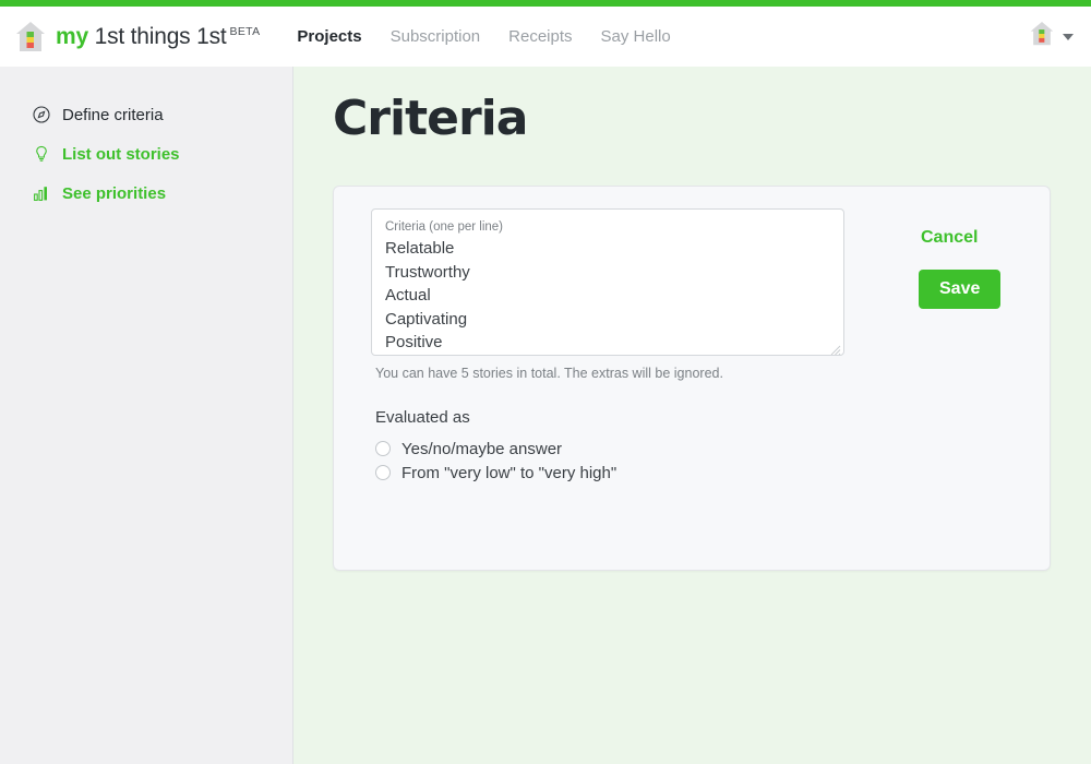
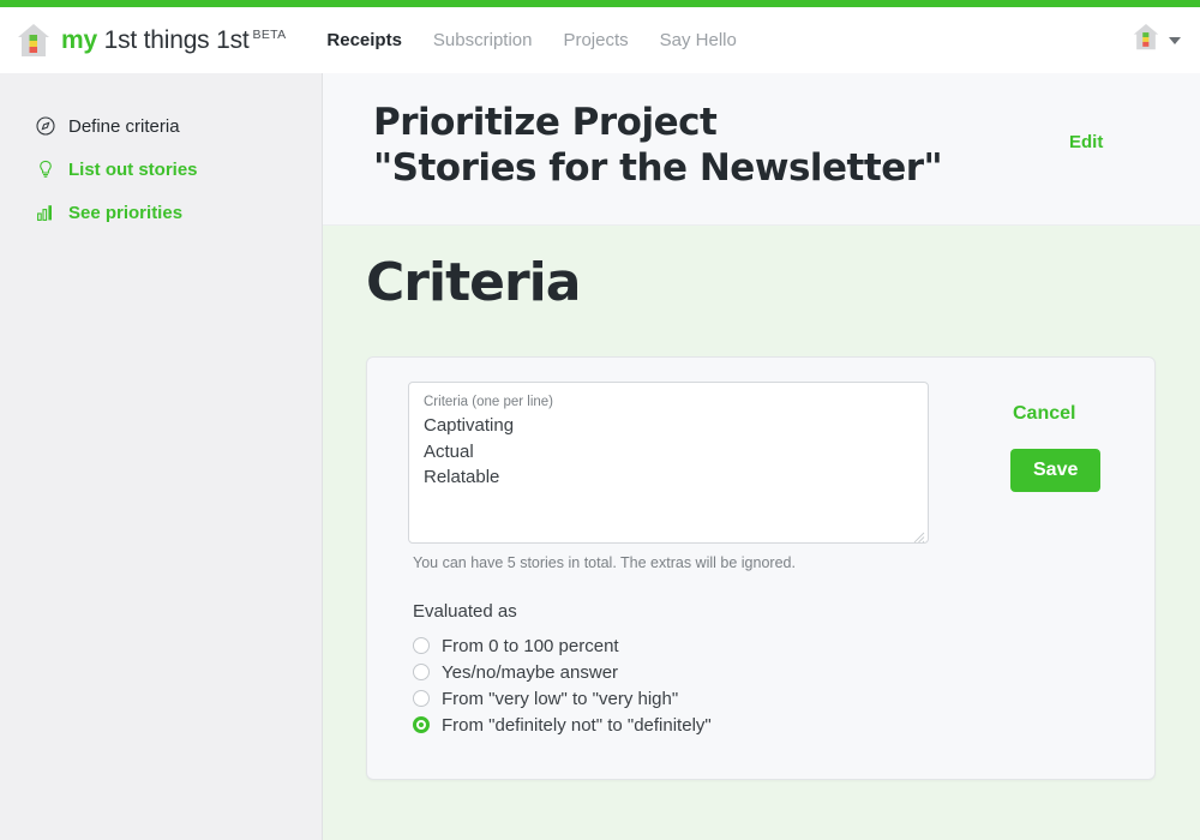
  my 1st things 1st BETA
- Projects
+ Receipts
  Subscription
- Receipts
+ Projects
  Say Hello
  Define criteria
  List out stories
  See priorities
+ Prioritize Project
+ "Stories for the Newsletter"
+ Edit
  Criteria
  Criteria (one per line)
- Relatable
+ Captivating
- Trustworthy
  Actual
- Captivating
+ Relatable
- Positive
  You can have 5 stories in total. The extras will be ignored.
  Evaluated as
+ From 0 to 100 percent
  Yes/no/maybe answer
  From "very low" to "very high"
+ From "definitely not" to "definitely"
  Cancel
  Save
